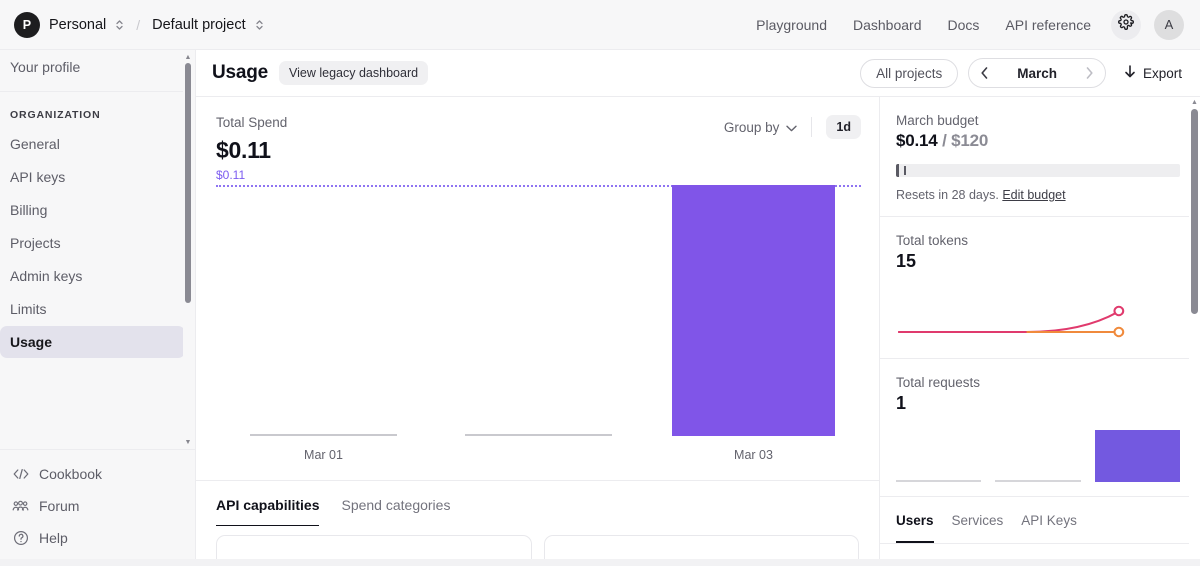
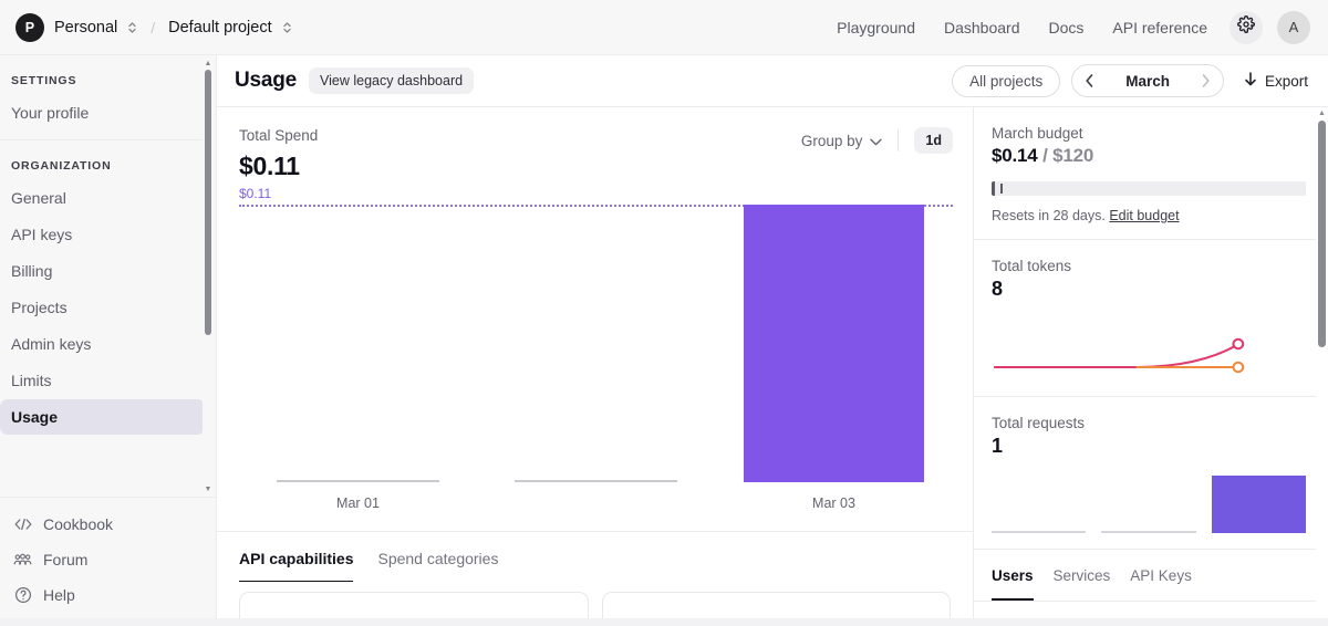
  P
  Personal
  /
  Default project
  Playground
  Dashboard
  Docs
  API reference
  A
+ SETTINGS
  Your profile
  ORGANIZATION
  General
  API keys
  Billing
  Projects
  Admin keys
  Limits
  Usage
  Cookbook
  Forum
  Help
  Usage
  View legacy dashboard
  All projects
  March
  Export
  Total Spend
  $0.11
  Group by
  1d
  $0.11
  Mar 01
  Mar 03
  API capabilities
  Spend categories
  March budget
  $0.14 / $120
  Resets in 28 days. Edit budget
  Total tokens
- 15
+ 8
  Total requests
  1
  Users
  Services
  API Keys
